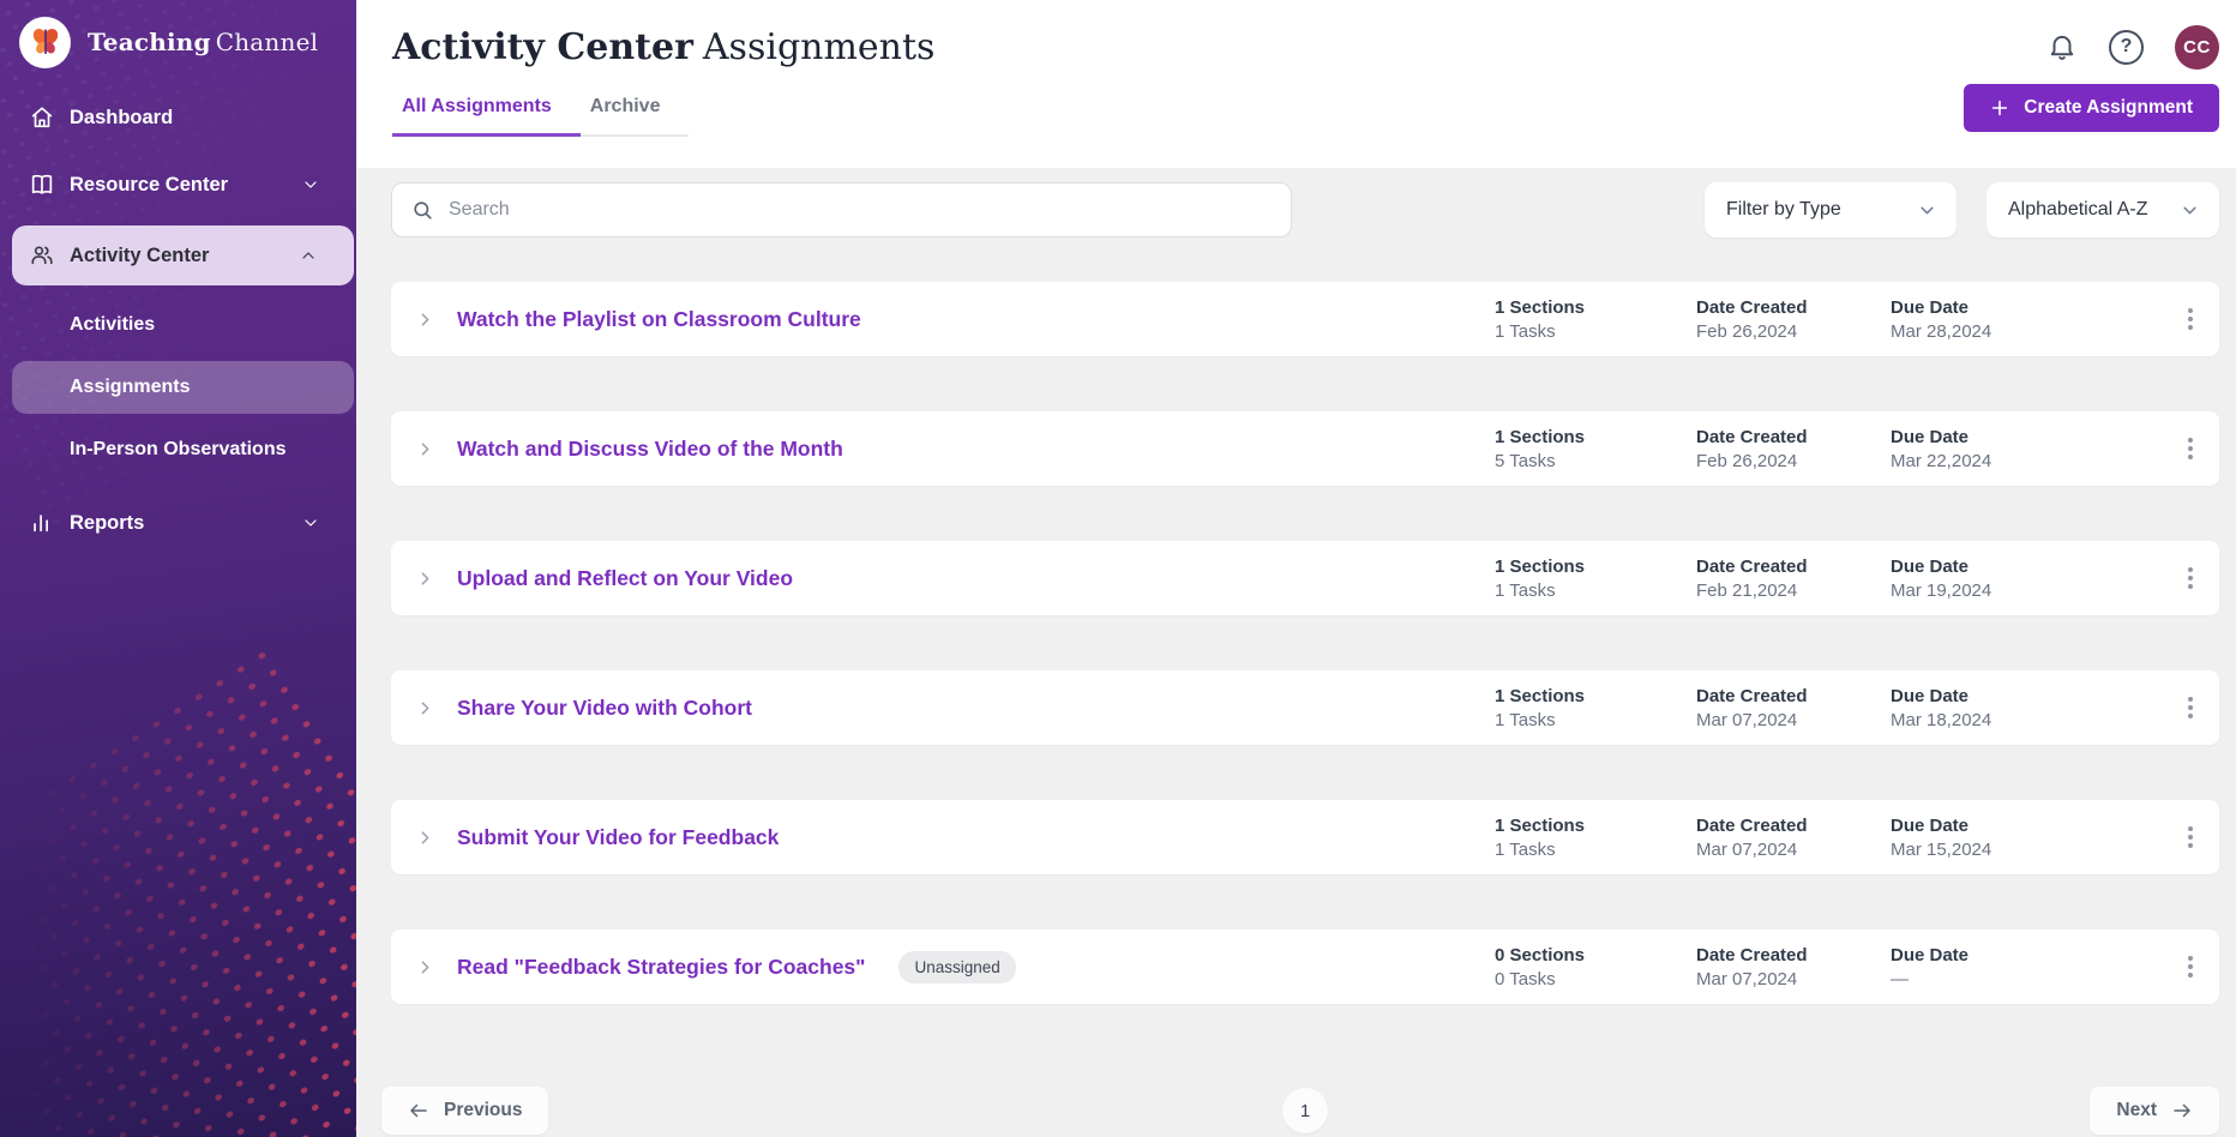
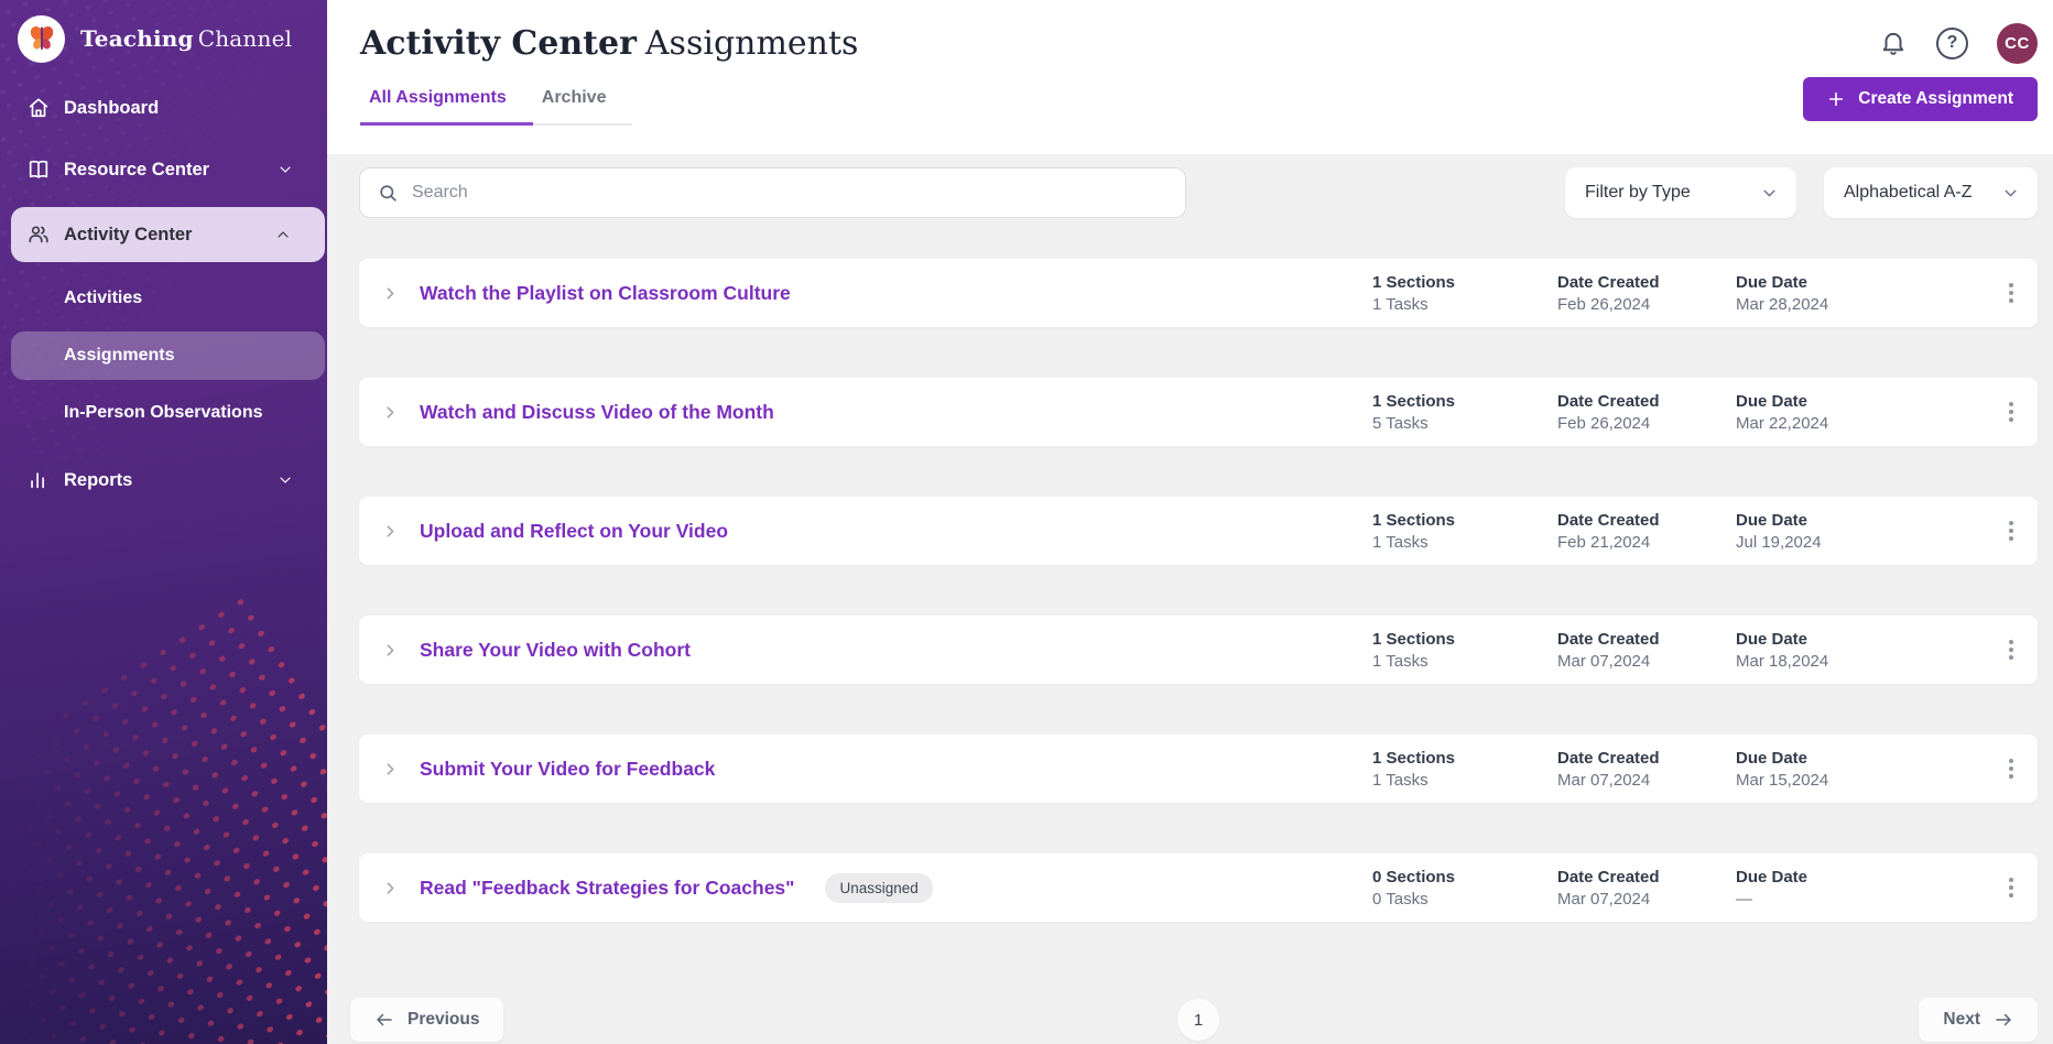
  Teaching Channel
  Dashboard
  Resource Center
  Activity Center
  Activities
  Assignments
  In-Person Observations
  Reports
  Activity Center Assignments
  ?
  CC
  All Assignments
  Archive
  Create Assignment
  Search
  Filter by Type
  Alphabetical A-Z
  Watch the Playlist on Classroom Culture
  1 Sections
  1 Tasks
  Date Created
  Feb 26,2024
  Due Date
  Mar 28,2024
  Watch and Discuss Video of the Month
  1 Sections
  5 Tasks
  Date Created
  Feb 26,2024
  Due Date
  Mar 22,2024
  Upload and Reflect on Your Video
  1 Sections
  1 Tasks
  Date Created
  Feb 21,2024
  Due Date
- Mar 19,2024
+ Jul 19,2024
  Share Your Video with Cohort
  1 Sections
  1 Tasks
  Date Created
  Mar 07,2024
  Due Date
  Mar 18,2024
  Submit Your Video for Feedback
  1 Sections
  1 Tasks
  Date Created
  Mar 07,2024
  Due Date
  Mar 15,2024
  Read "Feedback Strategies for Coaches"
  Unassigned
  0 Sections
  0 Tasks
  Date Created
  Mar 07,2024
  Due Date
  —
  Previous
  1
  Next
